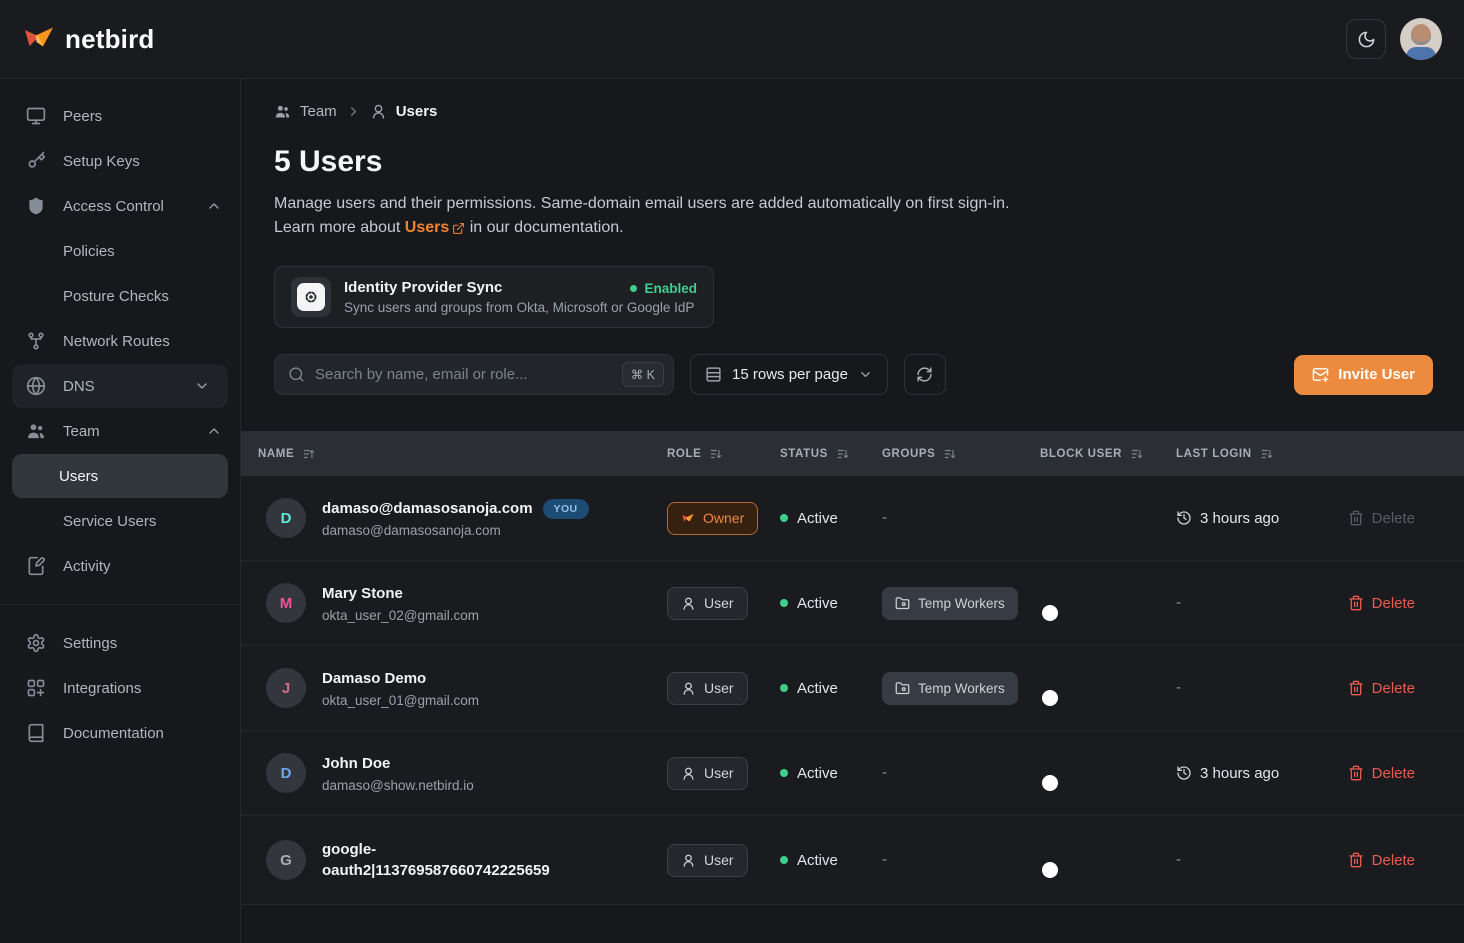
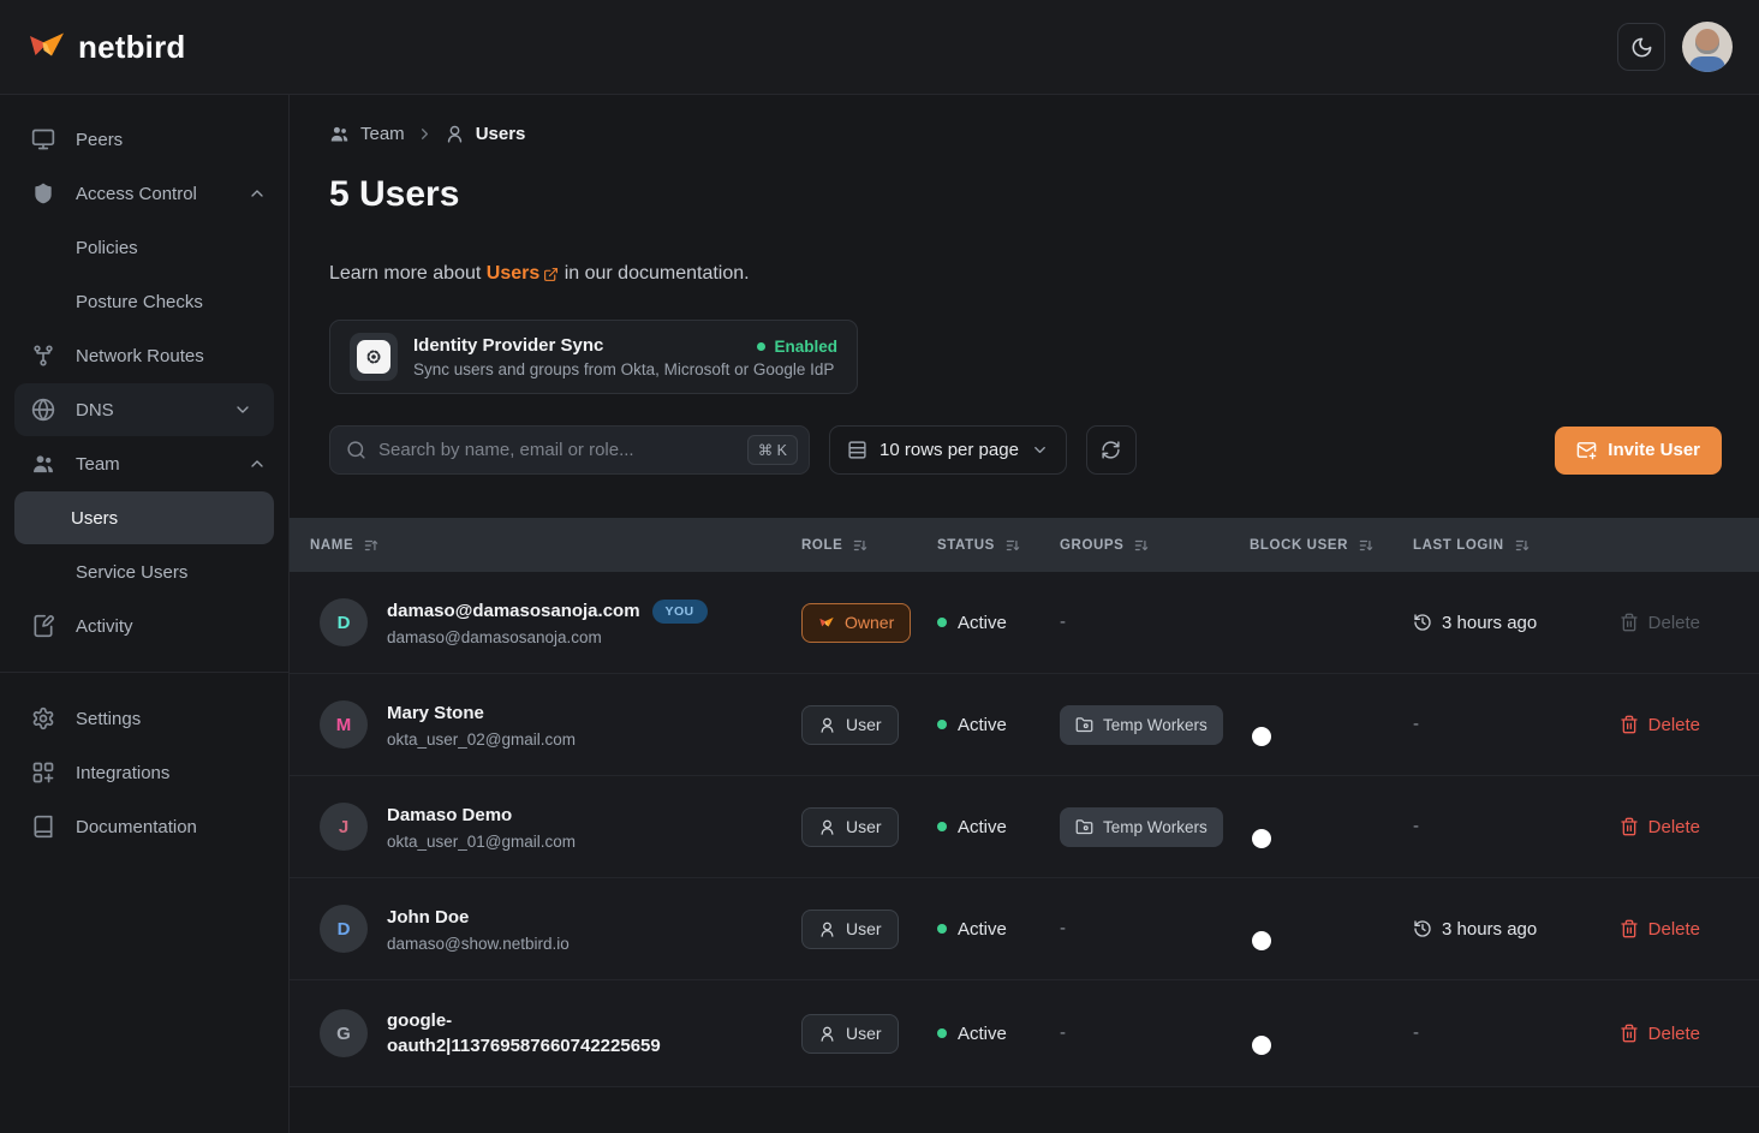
  netbird
  Peers
- Setup Keys
  Access Control
  Policies
  Posture Checks
  Network Routes
  DNS
  Team
  Users
  Service Users
  Activity
  Settings
  Integrations
  Documentation
  Team
  Users
  5 Users
- Manage users and their permissions. Same-domain email users are added automatically on first sign-in.
  Learn more about
  Users
  in our documentation.
  Identity Provider Sync
  Sync users and groups from Okta, Microsoft or Google IdP
  Enabled
  Search by name, email or role...
  ⌘ K
- 15 rows per page
+ 10 rows per page
  Invite User
  NAME
  ROLE
  STATUS
  GROUPS
  BLOCK USER
  LAST LOGIN
  D
  damaso@damasosanoja.com
  YOU
  damaso@damasosanoja.com
  Owner
  Active
  -
  3 hours ago
  Delete
  M
  Mary Stone
  okta_user_02@gmail.com
  User
  Active
  Temp Workers
  -
  Delete
  J
  Damaso Demo
  okta_user_01@gmail.com
  User
  Active
  Temp Workers
  -
  Delete
  D
  John Doe
  damaso@show.netbird.io
  User
  Active
  -
  3 hours ago
  Delete
  G
  google-oauth2|113769587660742225659
  User
  Active
  -
  -
  Delete
